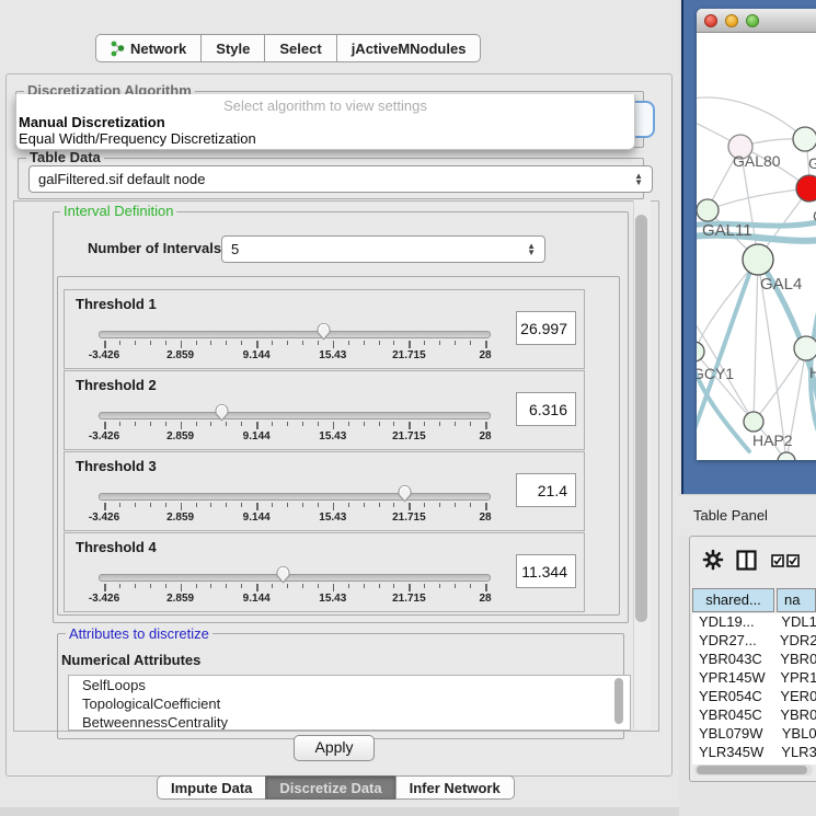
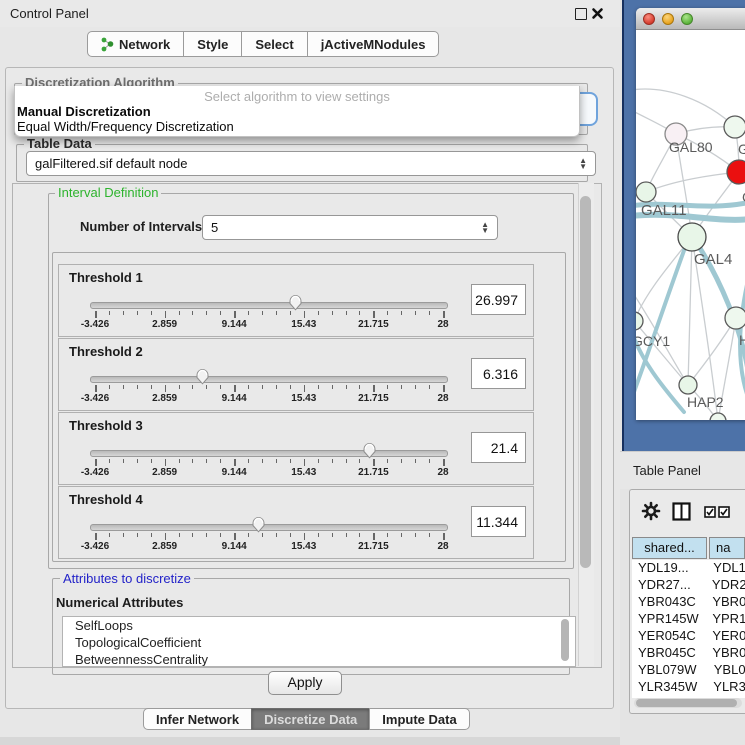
+ Control Panel
  Network
  Style
  Select
  jActiveMNodules
  Discretization Algorithm
  Select algorithm to view settings
  Manual Discretization
  Equal Width/Frequency Discretization
  Table Data
  galFiltered.sif default node
  ▲
  ▼
  Interval Definition
  Number of Intervals
  5
  ▲
  ▼
  Threshold 1
  -3.426
  2.859
  9.144
  15.43
  21.715
  28
  26.997
  Threshold 2
  -3.426
  2.859
  9.144
  15.43
  21.715
  28
  6.316
  Threshold 3
  -3.426
  2.859
  9.144
  15.43
  21.715
  28
  21.4
  Threshold 4
  -3.426
  2.859
  9.144
  15.43
  21.715
  28
  11.344
  Attributes to discretize
  Numerical Attributes
  SelfLoops
  TopologicalCoefficient
  BetweennessCentrality
  Apply
- Impute Data
+ Infer Network
  Discretize Data
- Infer Network
+ Impute Data
  GAL80
  GAL11
  GAL4
  GCY1
  H
  HAP2
  Table Panel
  shared...
  na
  YDL19...
  YDL1
  YDR27...
  YDR2
  YBR043C
  YBR0
  YPR145W
  YPR1
  YER054C
  YER0
  YBR045C
  YBR0
  YBL079W
  YBL0
  YLR345W
  YLR3
